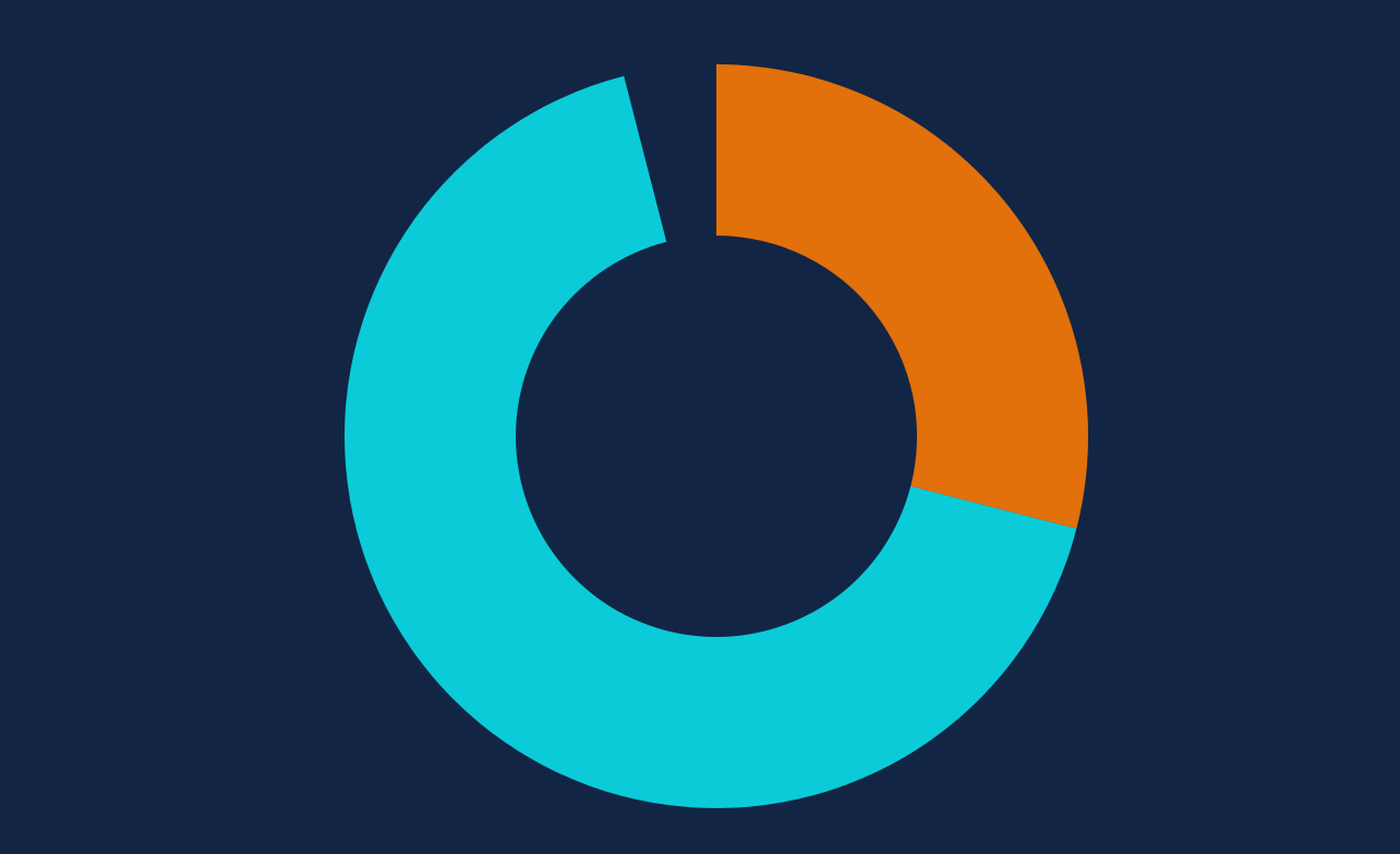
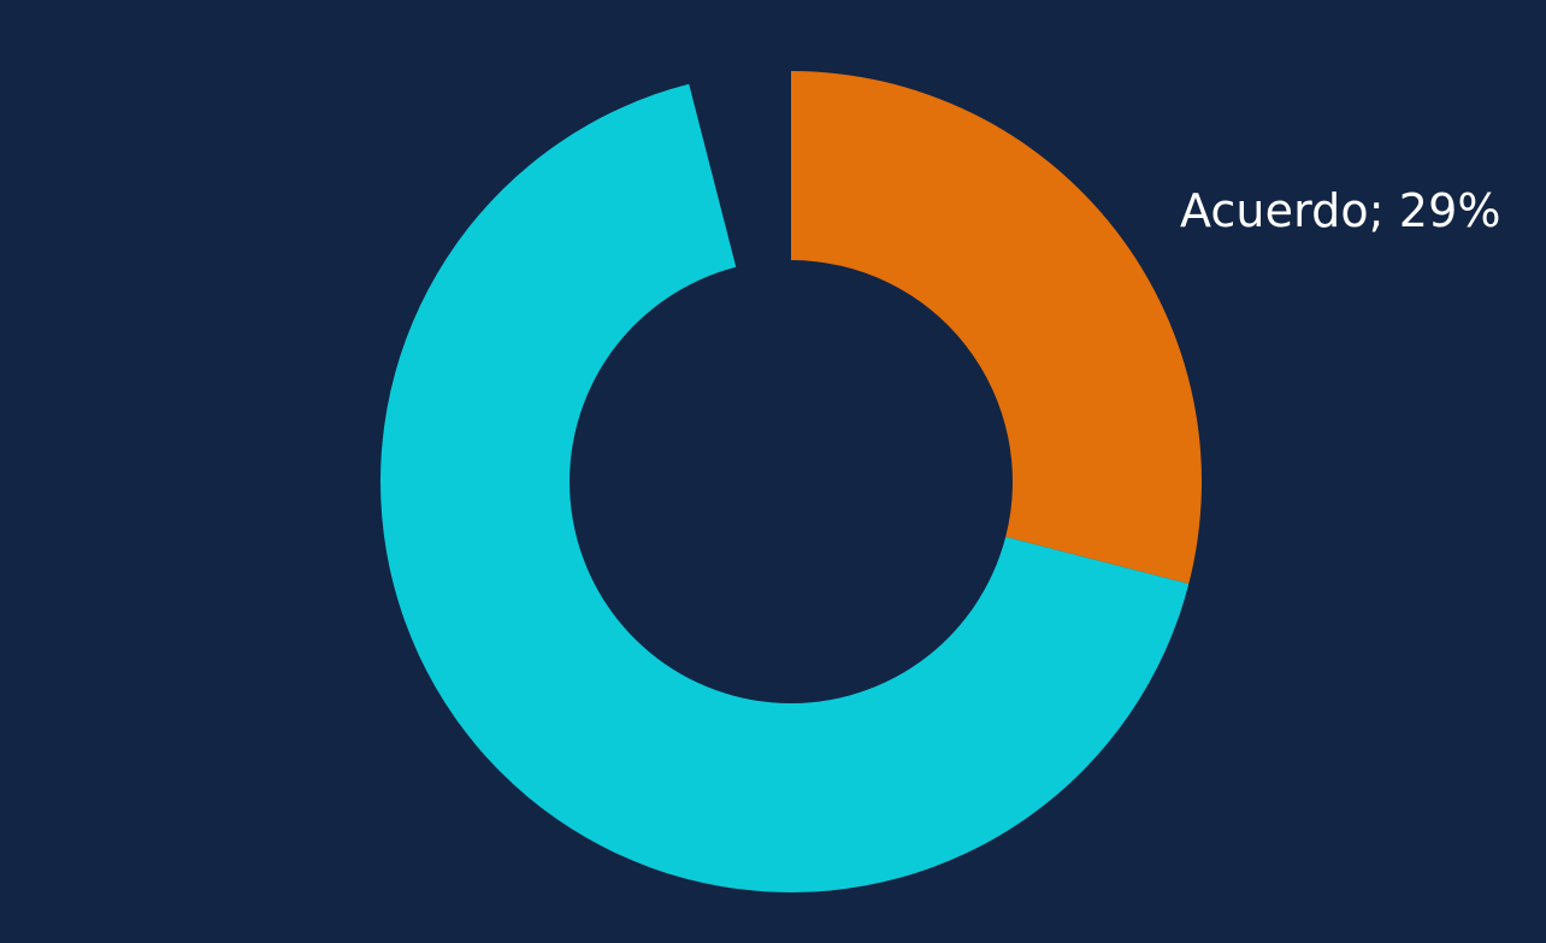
+ Acuerdo; 29%
